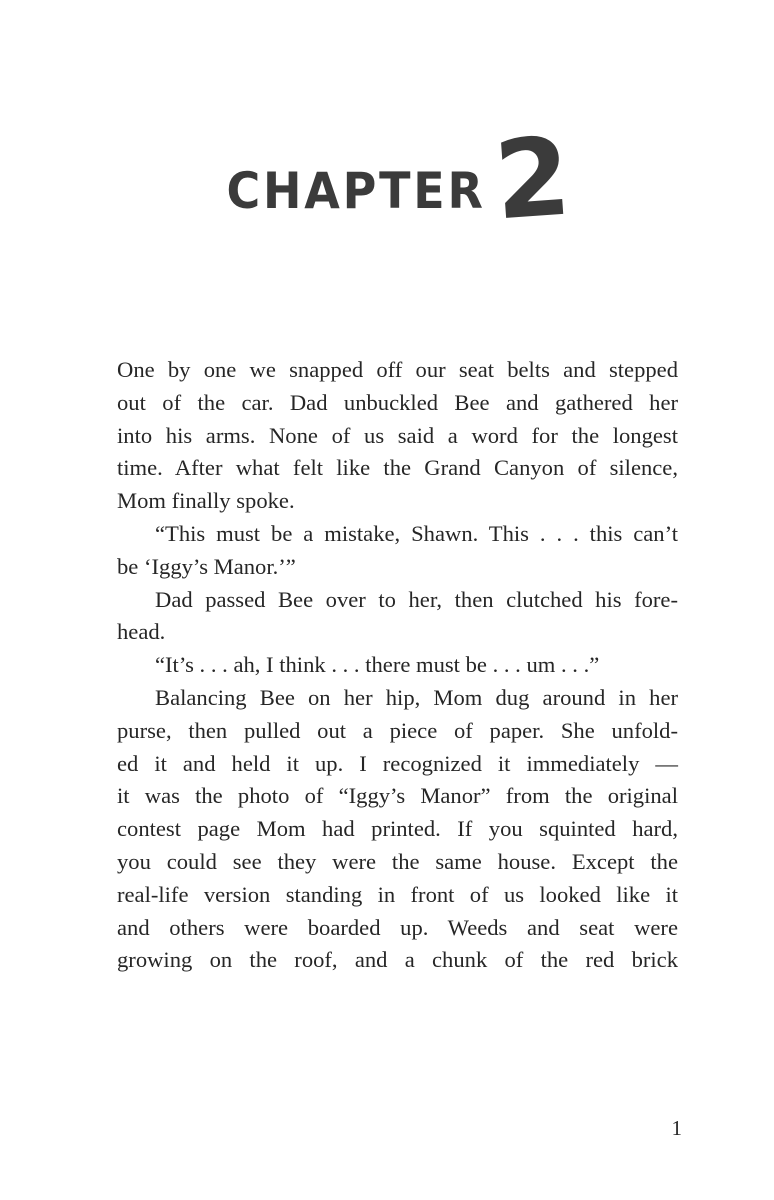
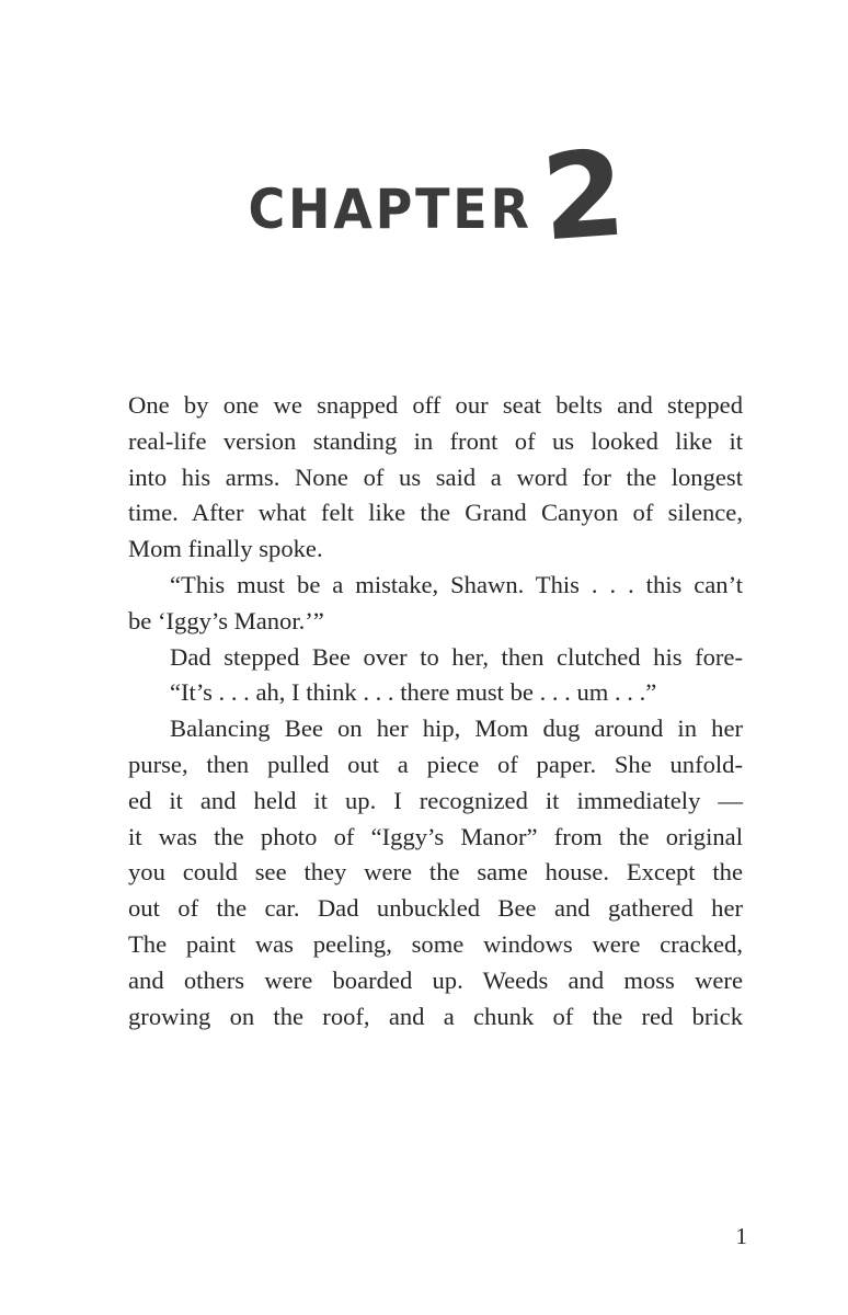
  CHAPTER
  One by one we snapped off our seat belts and stepped
- out of the car. Dad unbuckled Bee and gathered her
+ real-life version standing in front of us looked like it
  into his arms. None of us said a word for the longest
  time. After what felt like the Grand Canyon of silence,
  Mom finally spoke.
  “This must be a mistake, Shawn. This . . . this can’t
  be ‘Iggy’s Manor.’”
- Dad passed Bee over to her, then clutched his fore-
+ Dad stepped Bee over to her, then clutched his fore-
- head.
  “It’s . . . ah, I think . . . there must be . . . um . . .”
  Balancing Bee on her hip, Mom dug around in her
  purse, then pulled out a piece of paper. She unfold-
  ed it and held it up. I recognized it immediately —
  it was the photo of “Iggy’s Manor” from the original
- contest page Mom had printed. If you squinted hard,
  you could see they were the same house. Except the
- real-life version standing in front of us looked like it
+ out of the car. Dad unbuckled Bee and gathered her
+ The paint was peeling, some windows were cracked,
- and others were boarded up. Weeds and seat were
+ and others were boarded up. Weeds and moss were
  growing on the roof, and a chunk of the red brick
  1
